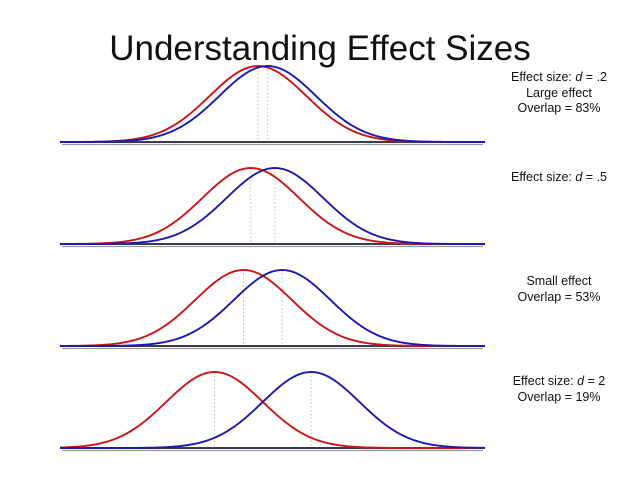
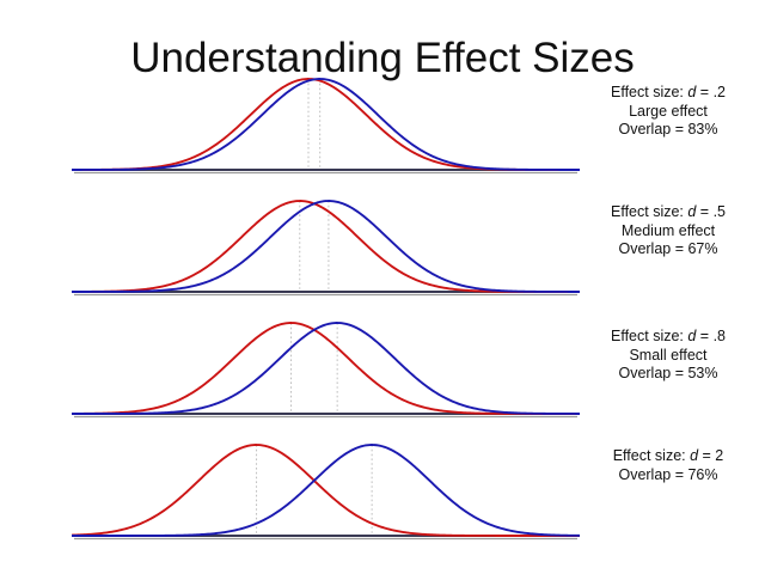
  Understanding Effect Sizes
  Effect size: d = .2
  Large effect
  Overlap = 83%
  Effect size: d = .5
+ Medium effect
+ Overlap = 67%
+ Effect size: d = .8
  Small effect
  Overlap = 53%
  Effect size: d = 2
- Overlap = 19%
+ Overlap = 76%
